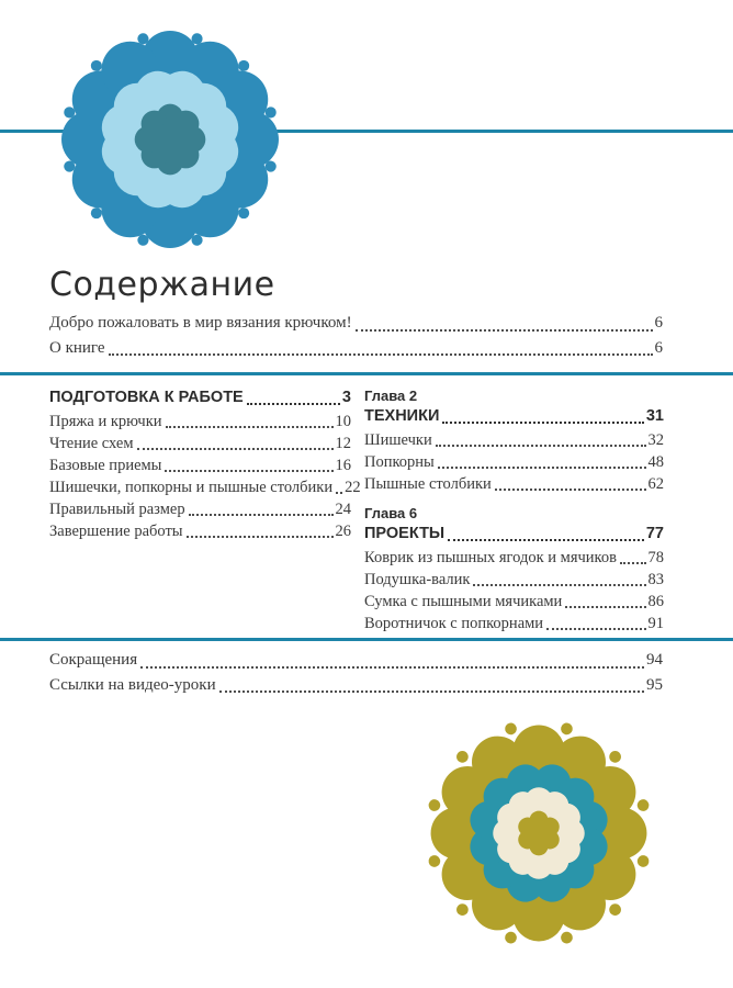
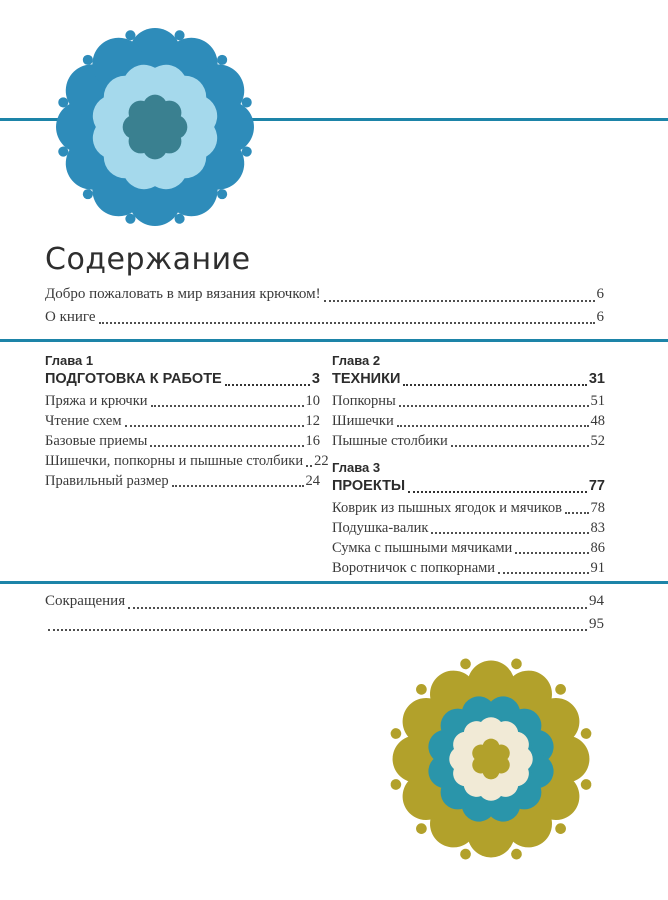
  Содержание
  Добро пожаловать в мир вязания крючком!
  6
  О книге
  6
+ Глава 1
  ПОДГОТОВКА К РАБОТЕ
  3
  Пряжа и крючки
  10
  Чтение схем
  12
  Базовые приемы
  16
  Шишечки, попкорны и пышные столбики
  22
  Правильный размер
  24
- Завершение работы
- 26
  Глава 2
  ТЕХНИКИ
  31
- Шишечки
+ Попкорны
- 32
+ 51
- Попкорны
+ Шишечки
  48
  Пышные столбики
- 62
+ 52
- Глава 6
+ Глава 3
  ПРОЕКТЫ
  77
  Коврик из пышных ягодок и мячиков
  78
  Подушка-валик
  83
  Сумка с пышными мячиками
  86
  Воротничок с попкорнами
  91
  Сокращения
  94
- Ссылки на видео-уроки
  95
